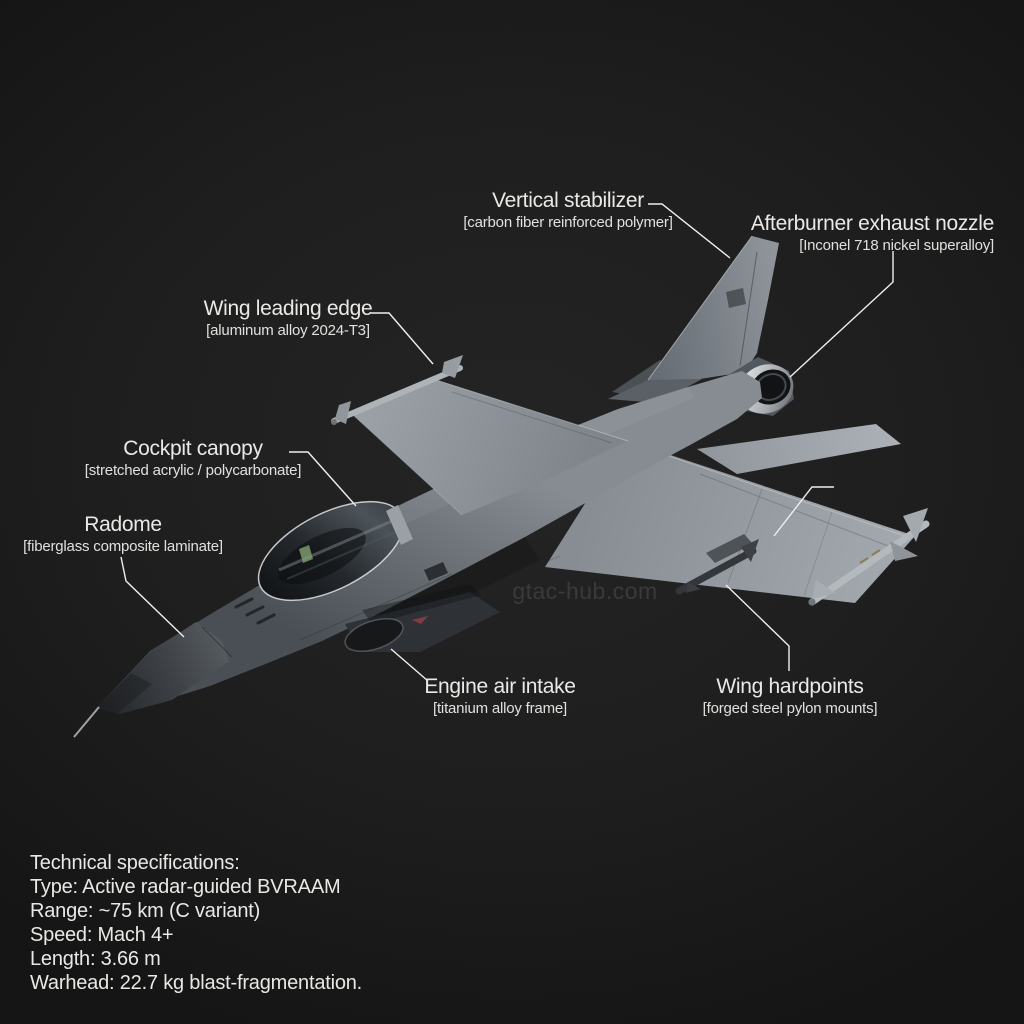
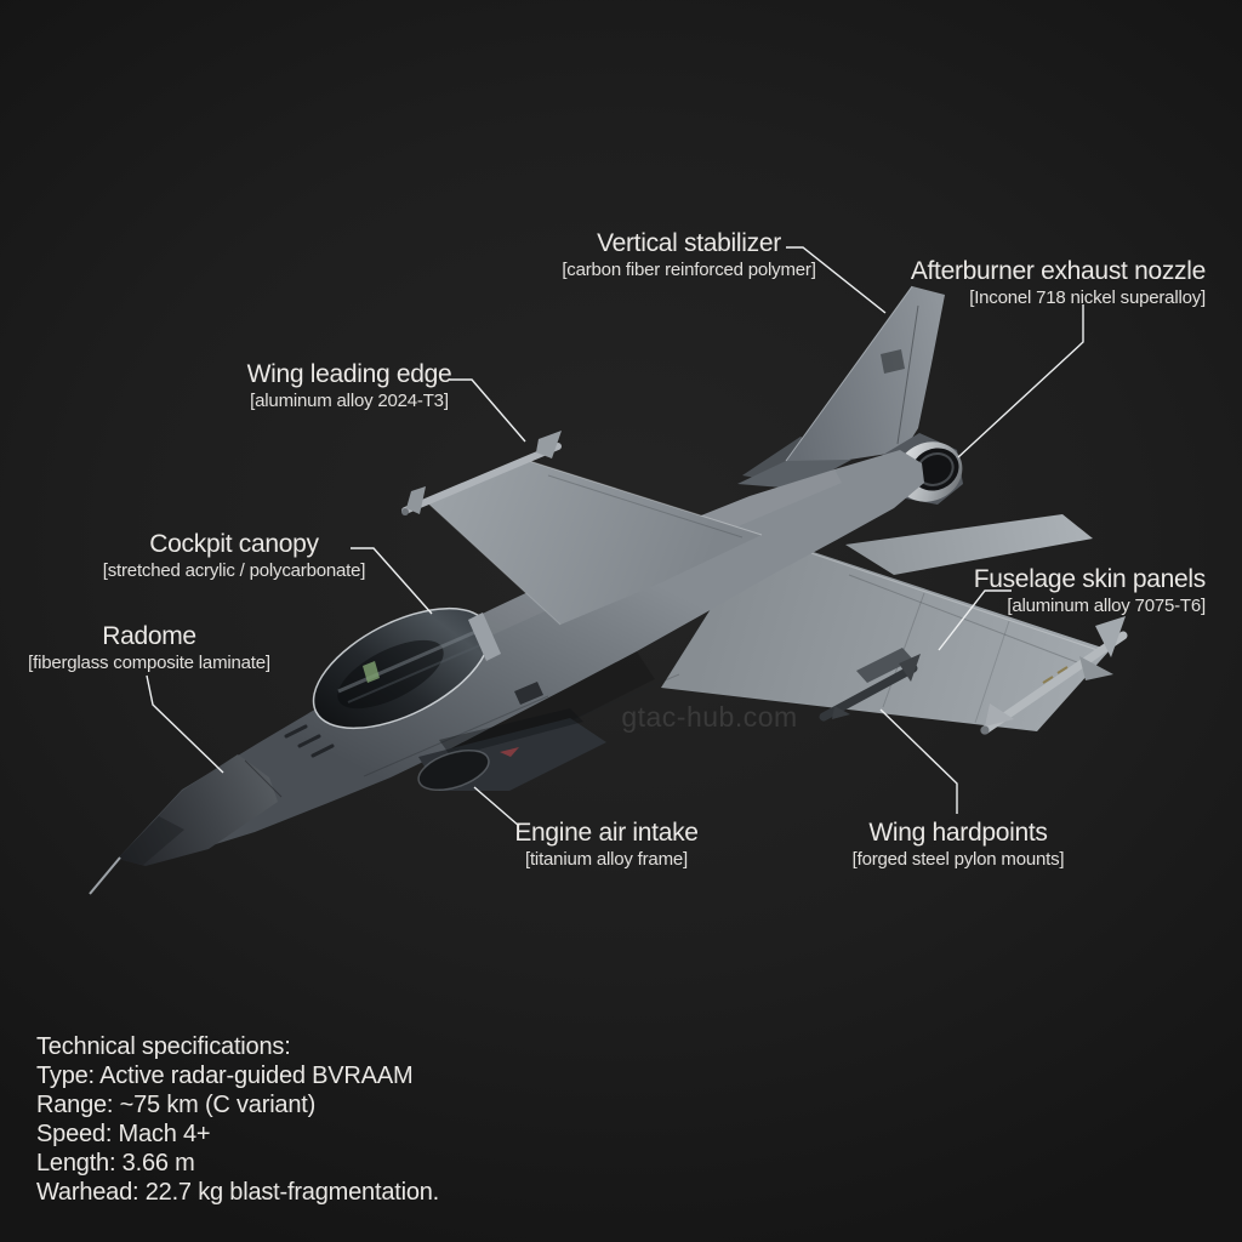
  Vertical stabilizer
  [carbon fiber reinforced polymer]
  Afterburner exhaust nozzle
  [Inconel 718 nickel superalloy]
  Wing leading edge
  [aluminum alloy 2024-T3]
  Cockpit canopy
  [stretched acrylic / polycarbonate]
  Radome
  [fiberglass composite laminate]
+ Fuselage skin panels
+ [aluminum alloy 7075-T6]
  Engine air intake
  [titanium alloy frame]
  Wing hardpoints
  [forged steel pylon mounts]
  gtac-hub.com
  Technical specifications:
  Type: Active radar-guided BVRAAM
  Range: ~75 km (C variant)
  Speed: Mach 4+
  Length: 3.66 m
  Warhead: 22.7 kg blast-fragmentation.
